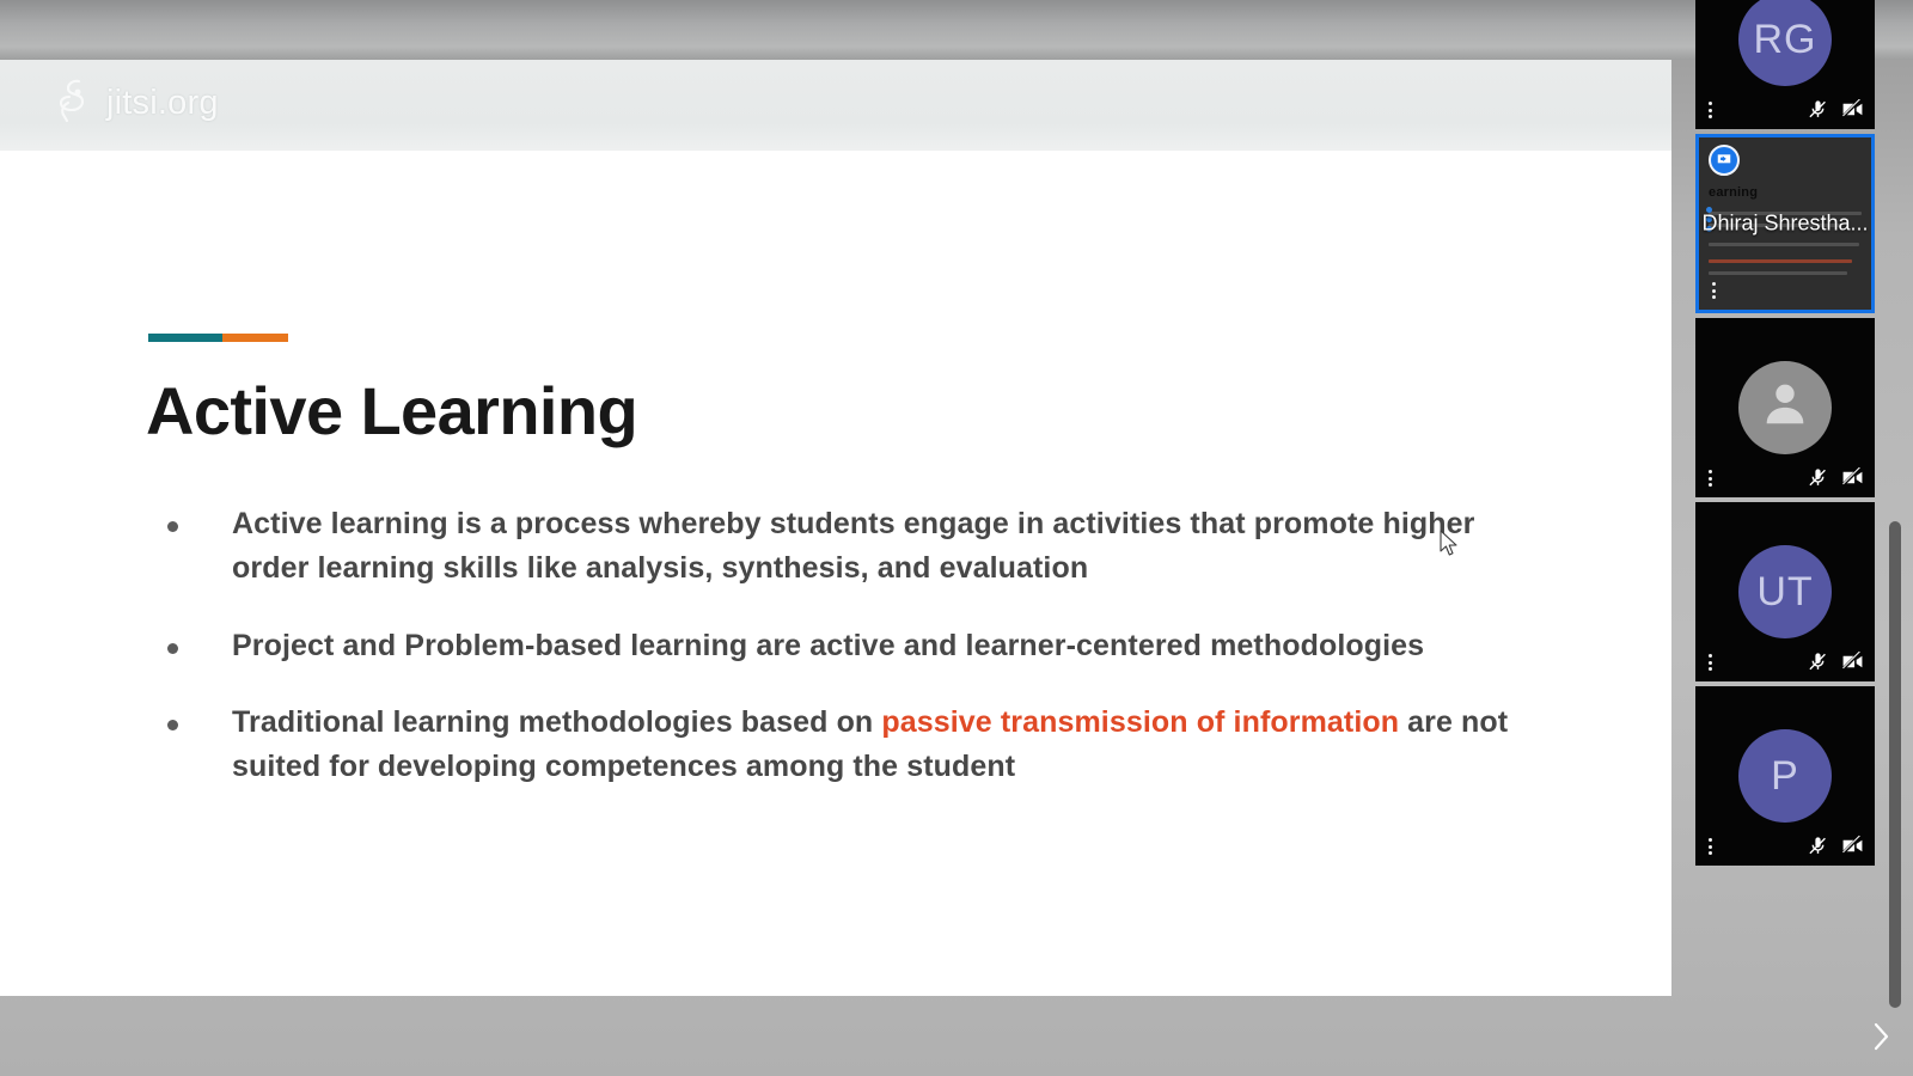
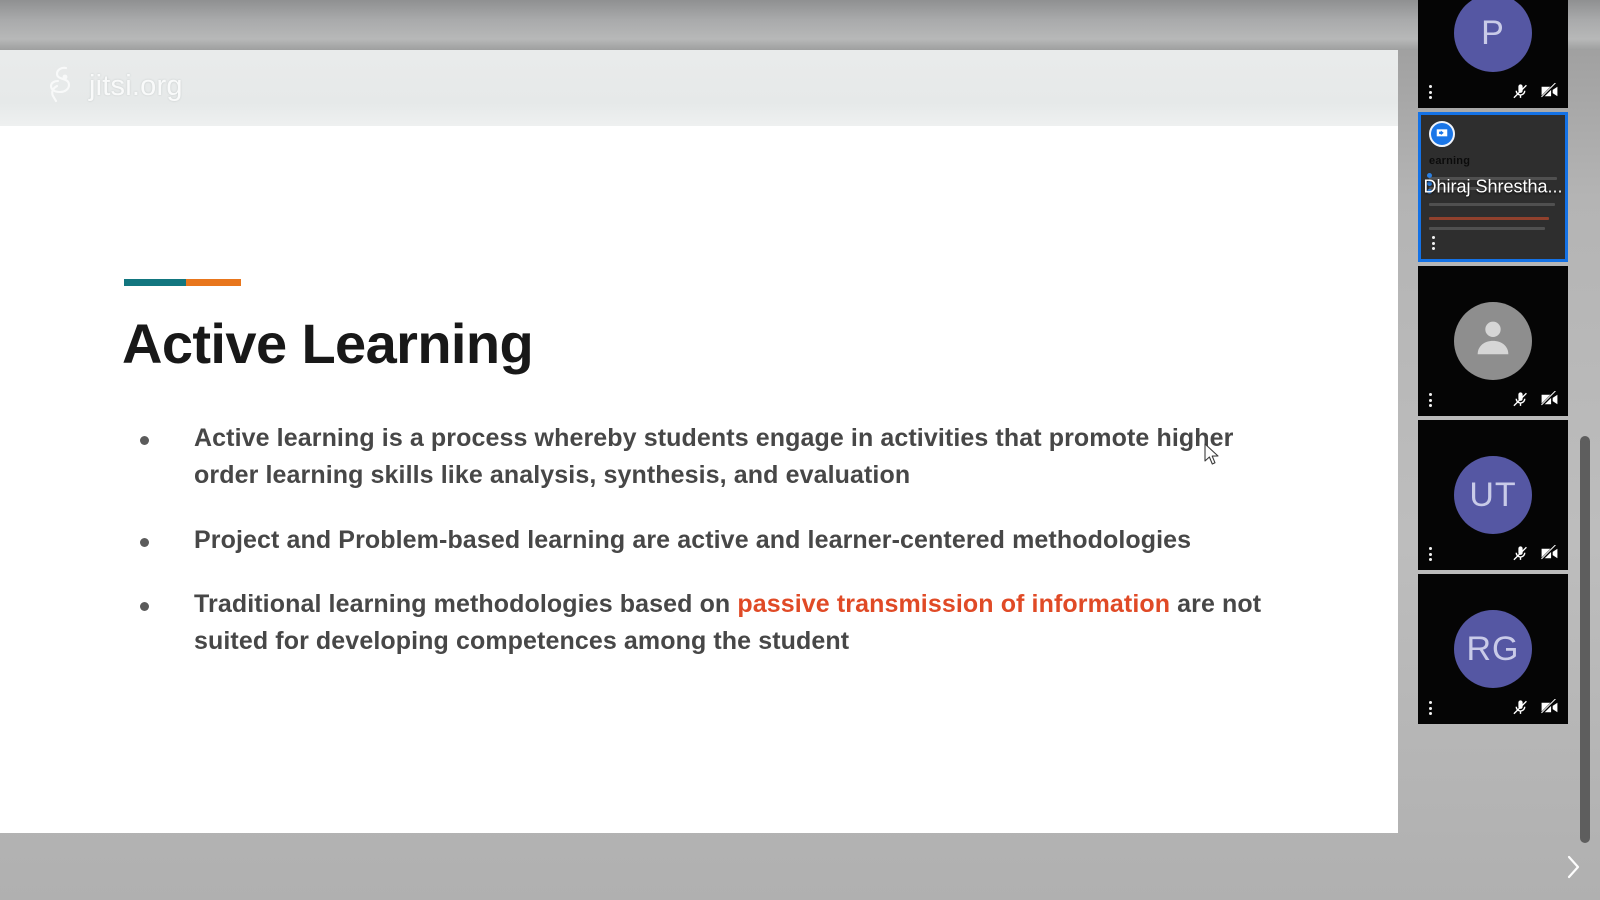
  jitsi.org
  Active Learning
  Active learning is a process whereby students engage in activities that promote higher order learning skills like analysis, synthesis, and evaluation
  Project and Problem-based learning are active and learner-centered methodologies
  Traditional learning methodologies based on passive transmission of information are not suited for developing competences among the student
- RG
+ P
  earning
  Dhiraj Shrestha...
  UT
- P
+ RG
